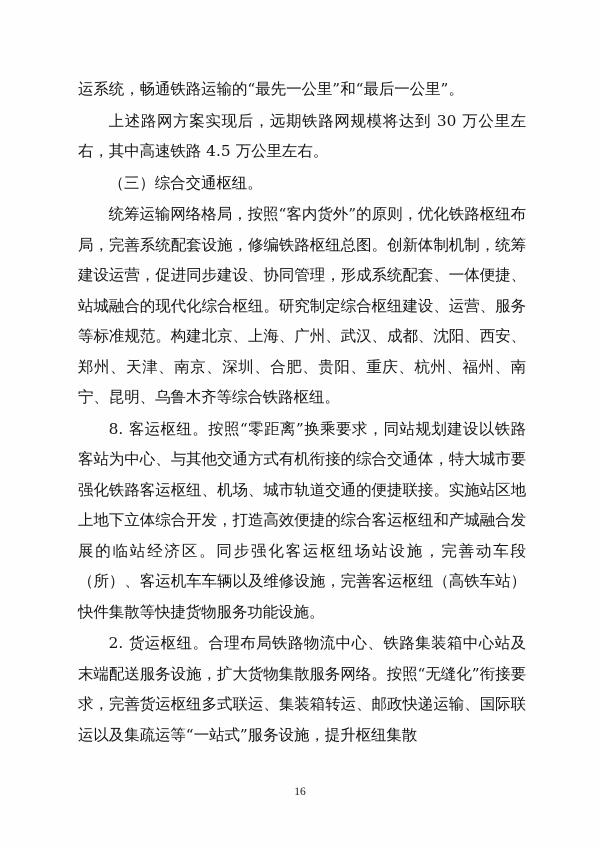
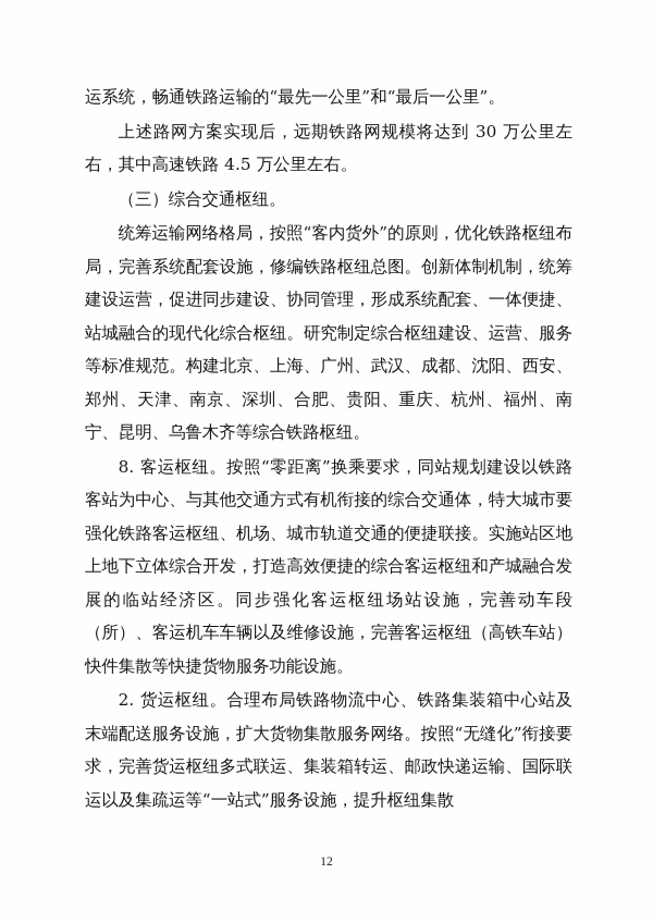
  运系统，畅通铁路运输的“最先一公里”和“最后一公里”。
  上述路网方案实现后，远期铁路网规模将达到 30 万公里左右，其中高速铁路 4.5 万公里左右。
  （三）综合交通枢纽。
  统筹运输网络格局，按照“客内货外”的原则，优化铁路枢纽布局，完善系统配套设施，修编铁路枢纽总图。创新体制机制，统筹建设运营，促进同步建设、协同管理，形成系统配套、一体便捷、站城融合的现代化综合枢纽。研究制定综合枢纽建设、运营、服务等标准规范。构建北京、上海、广州、武汉、成都、沈阳、西安、郑州、天津、南京、深圳、合肥、贵阳、重庆、杭州、福州、南宁、昆明、乌鲁木齐等综合铁路枢纽。
  8. 客运枢纽。按照“零距离”换乘要求，同站规划建设以铁路客站为中心、与其他交通方式有机衔接的综合交通体，特大城市要强化铁路客运枢纽、机场、城市轨道交通的便捷联接。实施站区地上地下立体综合开发，打造高效便捷的综合客运枢纽和产城融合发展的临站经济区。同步强化客运枢纽场站设施，完善动车段（所）、客运机车车辆以及维修设施，完善客运枢纽（高铁车站）快件集散等快捷货物服务功能设施。
  2. 货运枢纽。合理布局铁路物流中心、铁路集装箱中心站及末端配送服务设施，扩大货物集散服务网络。按照“无缝化”衔接要求，完善货运枢纽多式联运、集装箱转运、邮政快递运输、国际联运以及集疏运等“一站式”服务设施，提升枢纽集散
- 16
+ 12
